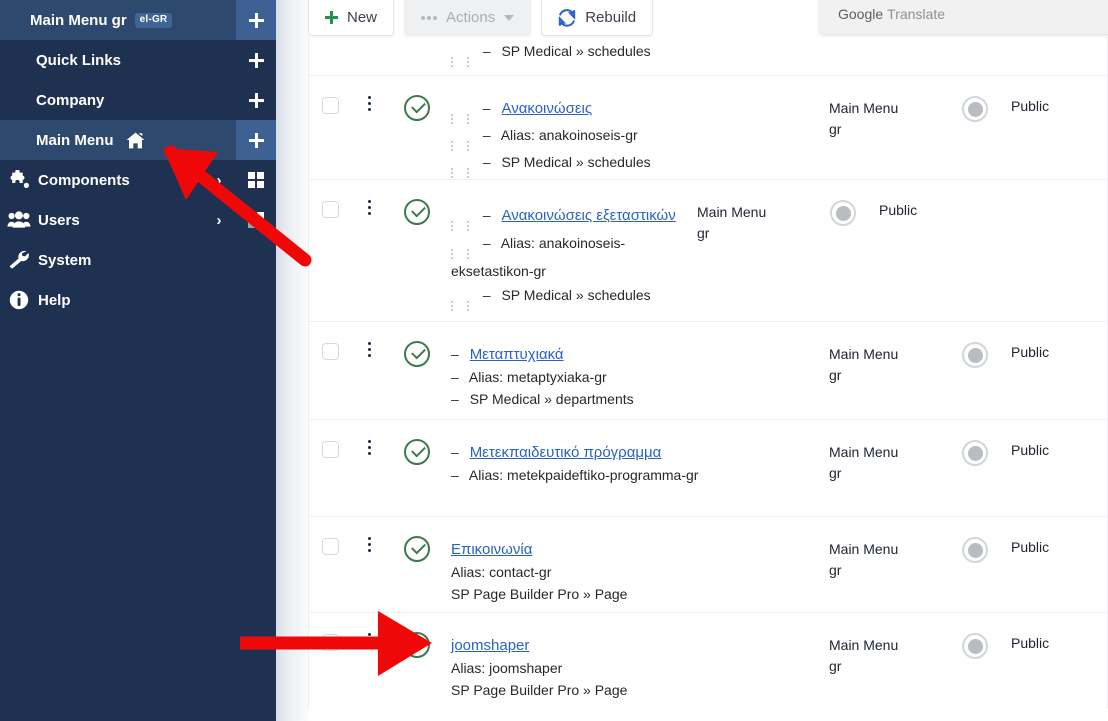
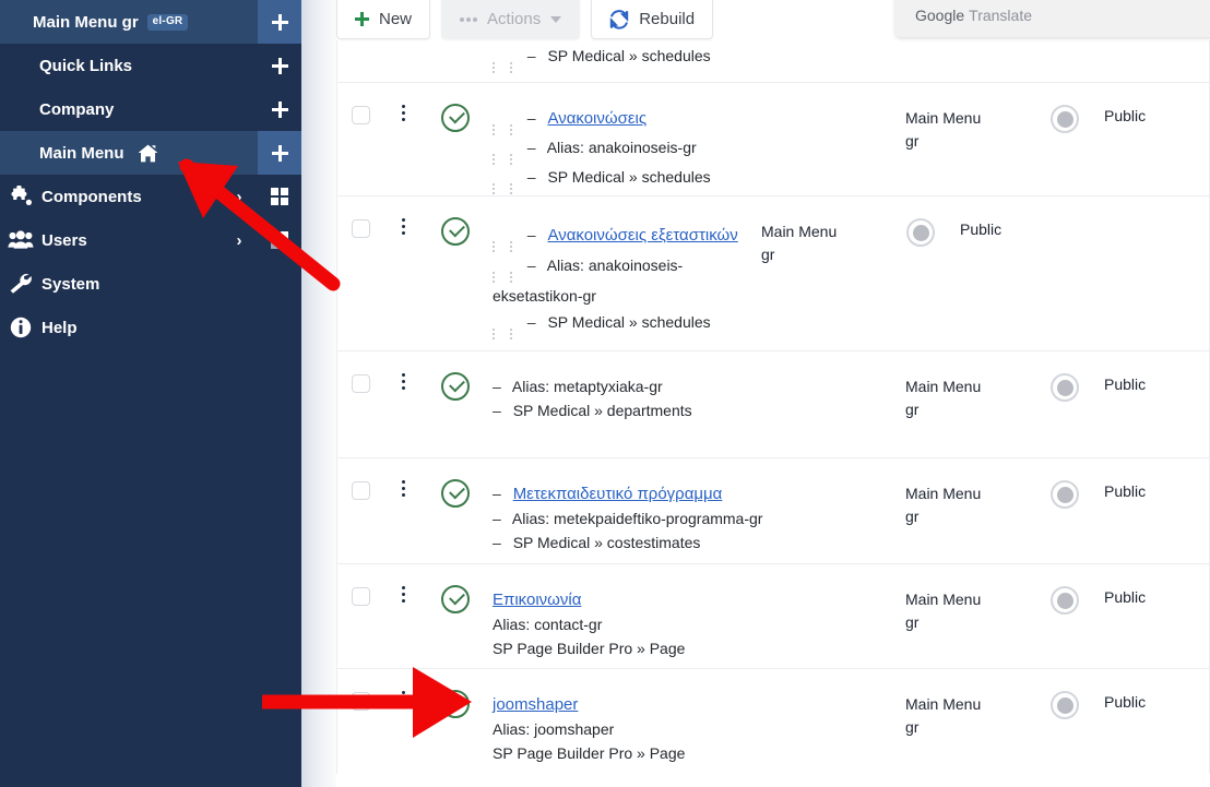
  Main Menu gr
  el-GR
  Quick Links
  Company
  Main Menu
  Components
  ›
  Users
  ›
  System
  Help
  New
  Actions
  Rebuild
  Google
  Translate
  – SP Medical » schedules
  – Ανακοινώσεις
  – Alias: anakoinoseis-gr
  – SP Medical » schedules
  Main Menu
  gr
  Public
  – Ανακοινώσεις εξεταστικών
  – Alias: anakoinoseis-eksetastikon-gr
  – SP Medical » schedules
  Main Menu
  gr
  Public
- – Μεταπτυχιακά
  – Alias: metaptyxiaka-gr
  – SP Medical » departments
  Main Menu
  gr
  Public
  – Μετεκπαιδευτικό πρόγραμμα
  – Alias: metekpaideftiko-programma-gr
+ – SP Medical » costestimates
  Main Menu
  gr
  Public
  Επικοινωνία
  Alias: contact-gr
  SP Page Builder Pro » Page
  Main Menu
  gr
  Public
  joomshaper
  Alias: joomshaper
  SP Page Builder Pro » Page
  Main Menu
  gr
  Public
